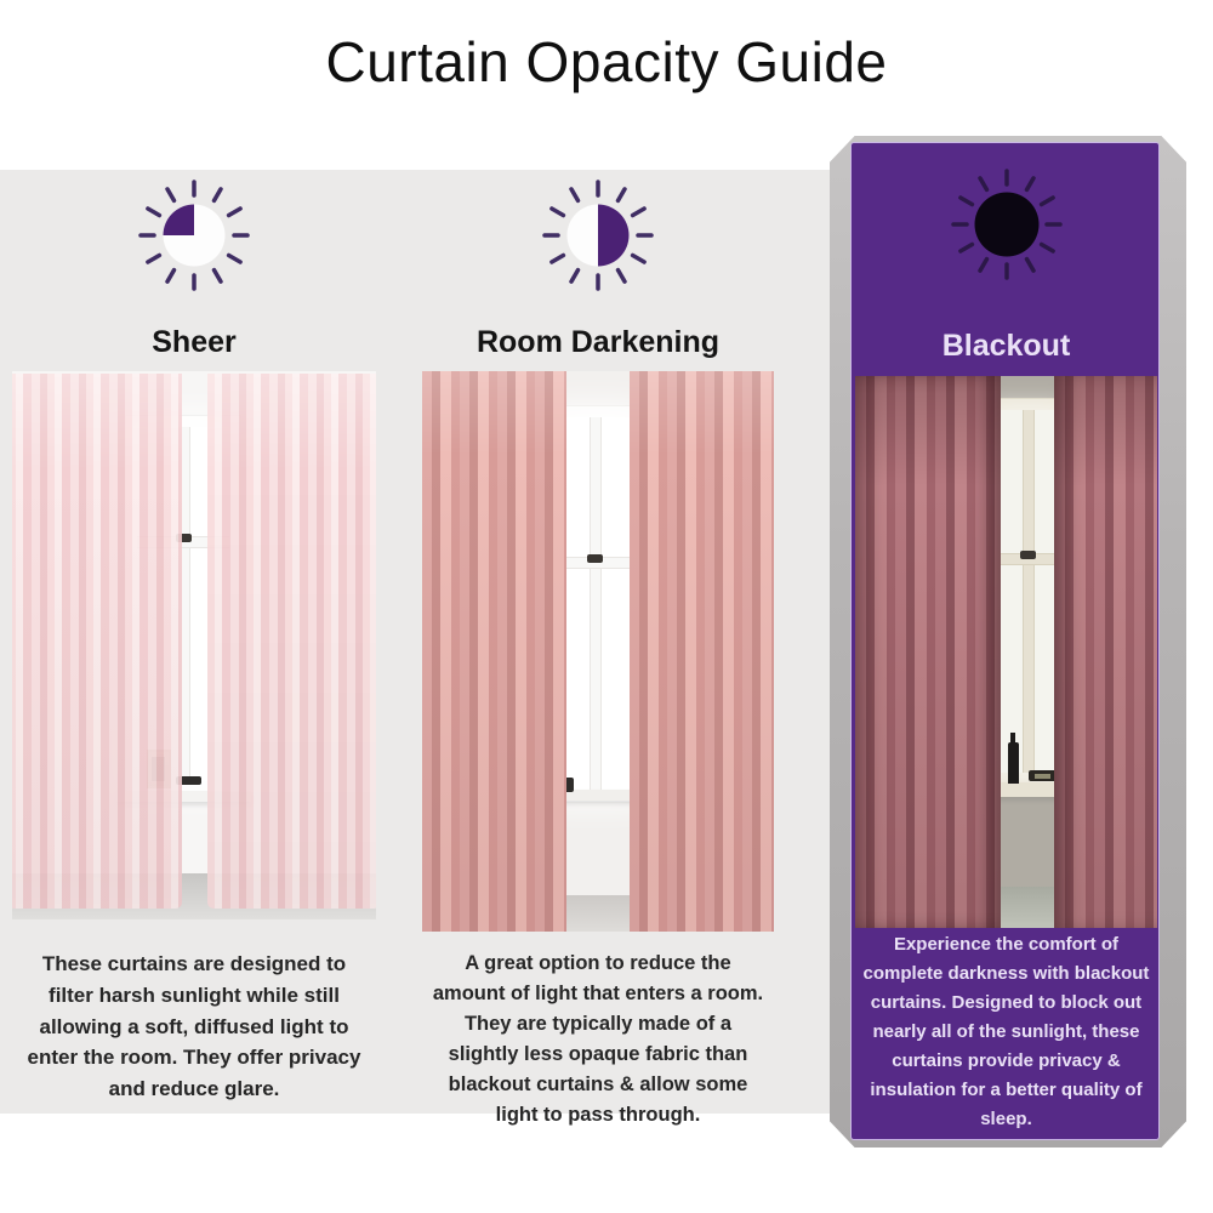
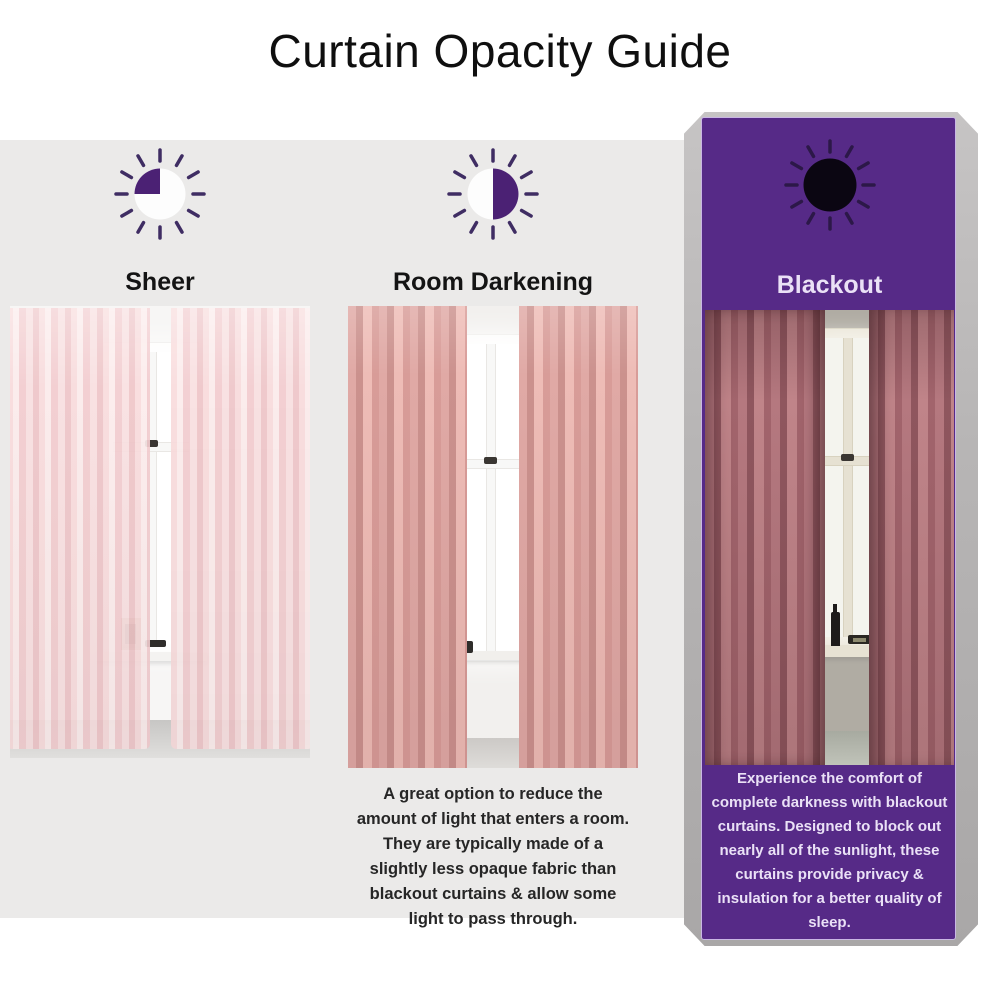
  Curtain Opacity Guide
  Sheer
- These curtains are designed to filter harsh sunlight while still allowing a soft, diffused light to enter the room. They offer privacy and reduce glare.
  Room Darkening
  A great option to reduce the amount of light that enters a room. They are typically made of a slightly less opaque fabric than blackout curtains & allow some light to pass through.
  Blackout
  Experience the comfort of complete darkness with blackout curtains. Designed to block out nearly all of the sunlight, these curtains provide privacy & insulation for a better quality of sleep.
